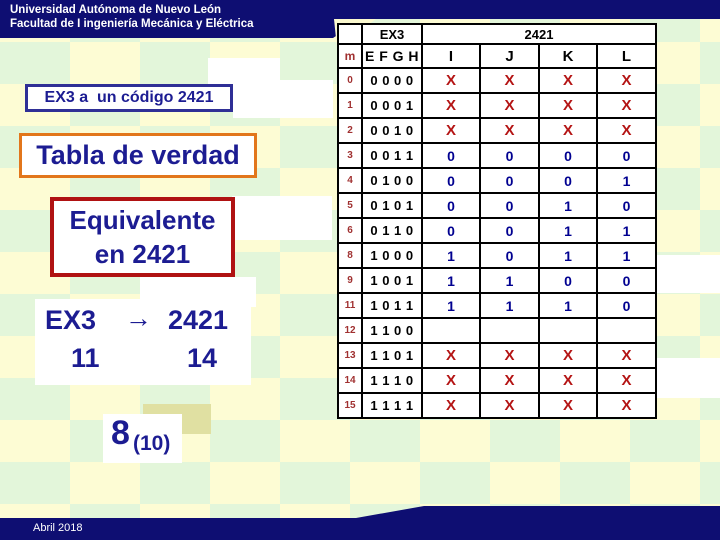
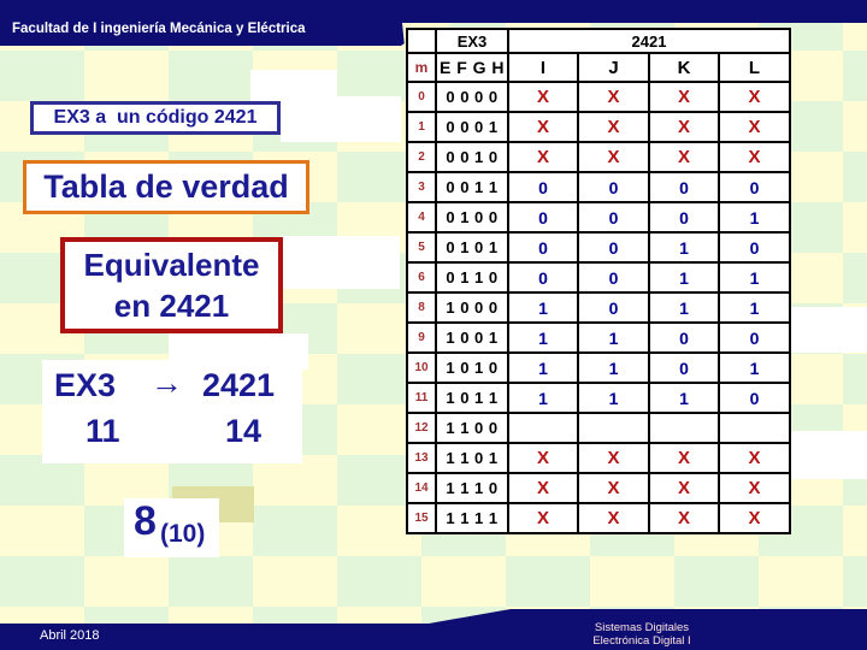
- Universidad Autónoma de Nuevo León
  Facultad de I ingeniería Mecánica y Eléctrica
  EX3 a un código 2421
  Tabla de verdad
  Equivalente
  en 2421
  EX3
  →
  2421
  11
  14
  8
  (10)
  	EX3	2421
  m	E F G H	I	J	K	L
  0	0 0 0 0	X	X	X	X
  1	0 0 0 1	X	X	X	X
  2	0 0 1 0	X	X	X	X
  3	0 0 1 1	0	0	0	0
  4	0 1 0 0	0	0	0	1
  5	0 1 0 1	0	0	1	0
  6	0 1 1 0	0	0	1	1
  8	1 0 0 0	1	0	1	1
  9	1 0 0 1	1	1	0	0
+ 10	1 0 1 0	1	1	0	1
  11	1 0 1 1	1	1	1	0
  12	1 1 0 0
  13	1 1 0 1	X	X	X	X
  14	1 1 1 0	X	X	X	X
  15	1 1 1 1	X	X	X	X
  Abril 2018
+ Sistemas Digitales
+ Electrónica Digital I
